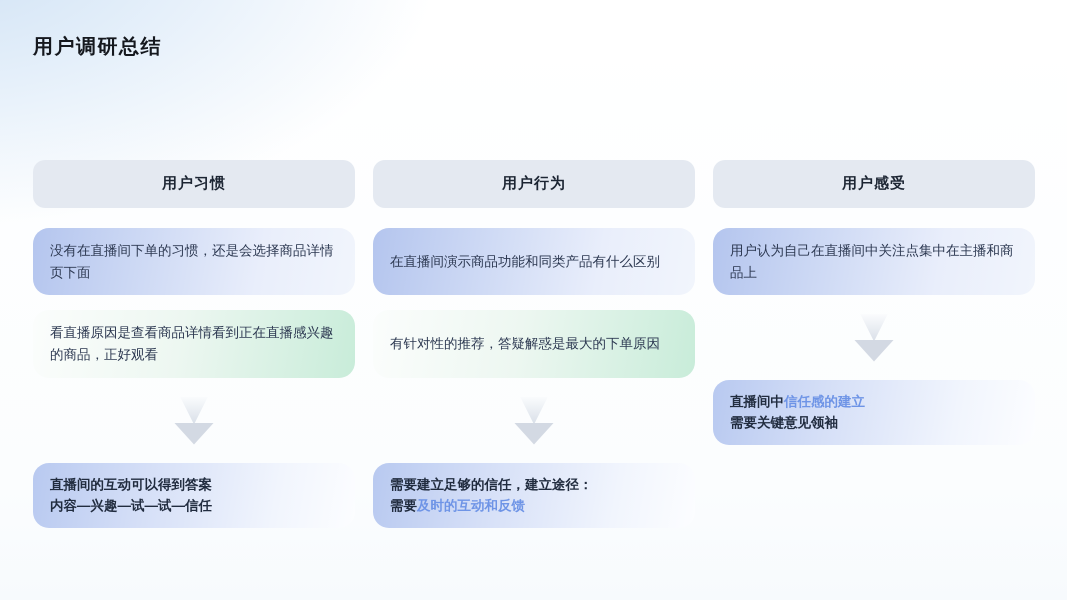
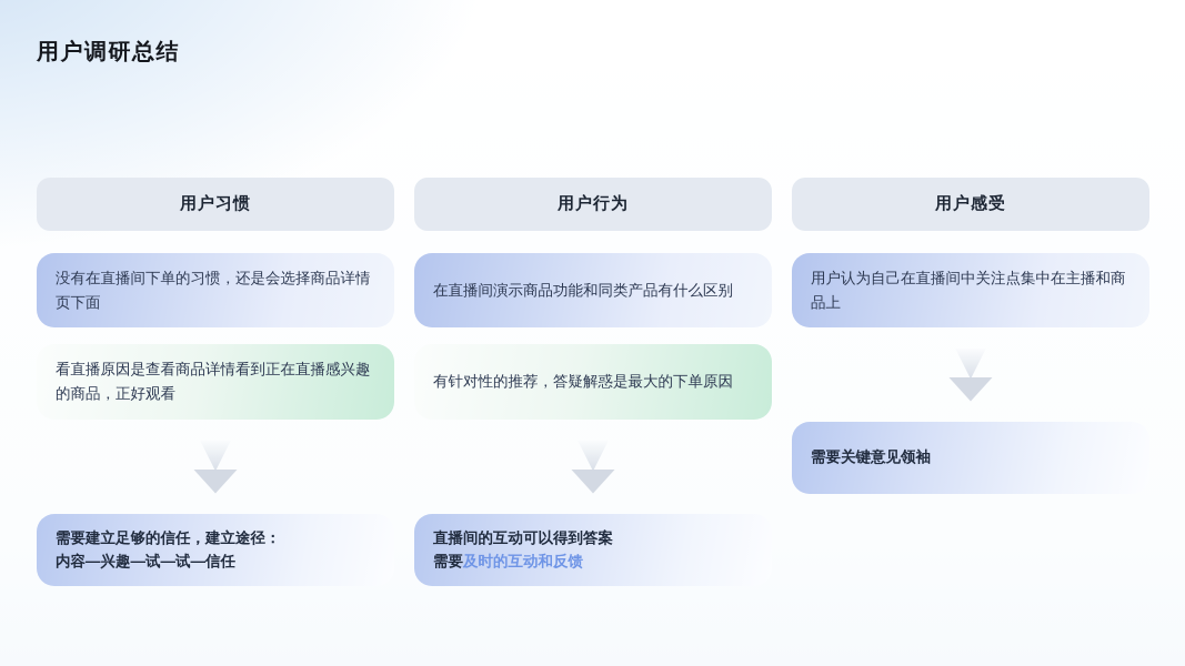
  用户调研总结
  用户习惯
  没有在直播间下单的习惯，还是会选择商品详情页下面
  看直播原因是查看商品详情看到正在直播感兴趣的商品，正好观看
- 直播间的互动可以得到答案
+ 需要建立足够的信任，建立途径：
  内容—兴趣—试—试—信任
  用户行为
  在直播间演示商品功能和同类产品有什么区别
  有针对性的推荐，答疑解惑是最大的下单原因
- 需要建立足够的信任，建立途径：
+ 直播间的互动可以得到答案
  需要及时的互动和反馈
  用户感受
  用户认为自己在直播间中关注点集中在主播和商品上
- 直播间中信任感的建立
  需要关键意见领袖
